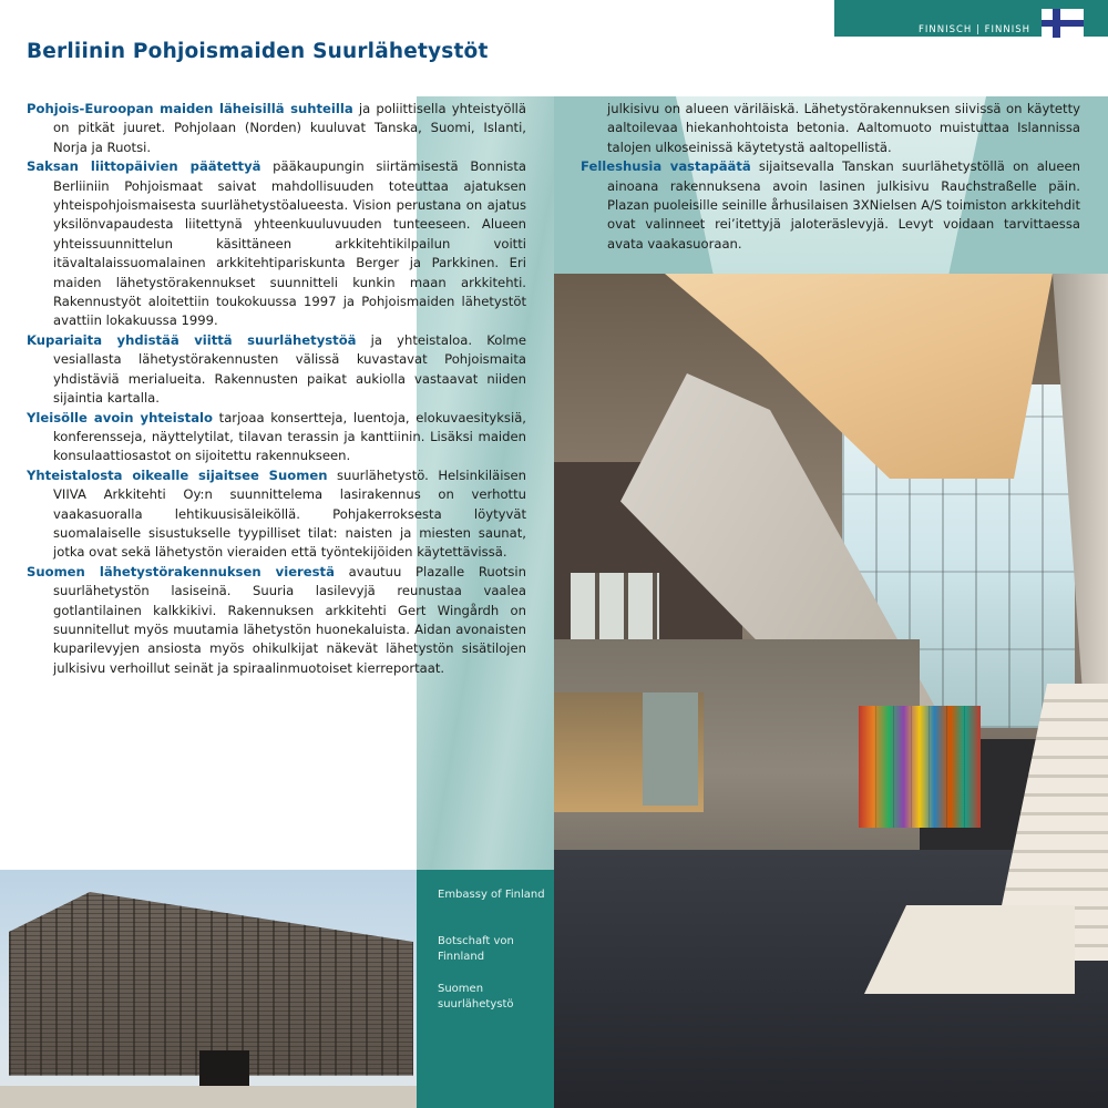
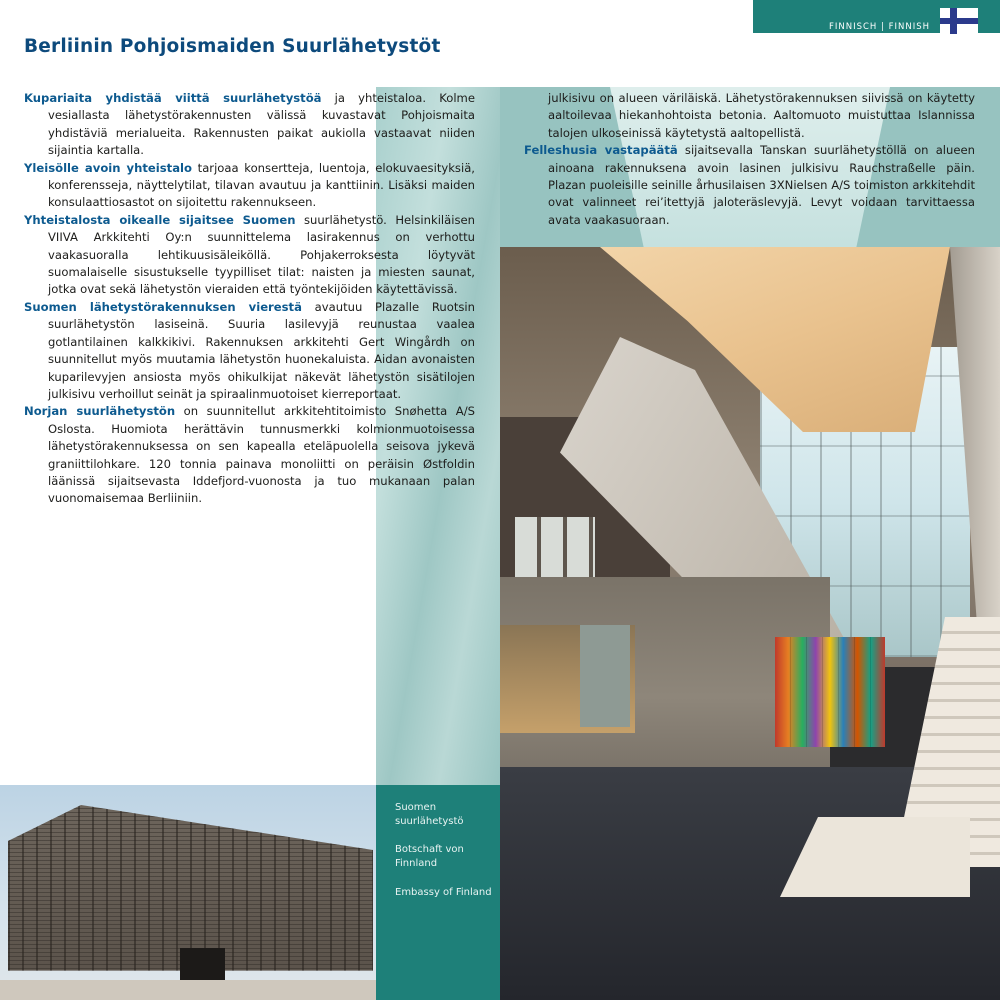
  FINNISCH | FINNISH
  Berliinin Pohjoismaiden Suurlähetystöt
- Pohjois-Euroopan maiden läheisillä suhteilla ja poliittisella yhteistyöllä on pitkät juuret. Pohjolaan (Norden) kuuluvat Tanska, Suomi, Islanti, Norja ja Ruotsi.
- Saksan liittopäivien päätettyä pääkaupungin siirtämisestä Bonnista Berliiniin Pohjoismaat saivat mahdollisuuden toteuttaa ajatuksen yhteispohjoismai­sesta suurlähetystöalueesta. Vision perustana on ajatus yksilönvapaudesta liitettynä yhteenkuuluvuuden tunteeseen. Alueen yhteissuunnittelun käsit­täneen arkkitehtikilpailun voitti itävaltalaissuomalainen arkkitehtipariskunta Berger ja Parkkinen. Eri maiden lähetystörakennukset suunnitteli kunkin maan arkkitehti. Rakennustyöt aloitettiin toukokuussa 1997 ja Pohjoismaiden lähetystöt avattiin lokakuussa 1999.
  Kupariaita yhdistää viittä suurlähetystöä ja yhteistaloa. Kolme vesiallasta lähetystörakennusten välissä kuvastavat Pohjoismaita yhdistäviä merialueita. Rakennusten paikat aukiolla vastaavat niiden sijaintia kartalla.
- Yleisölle avoin yhteistalo tarjoaa konsertteja, luentoja, elokuvaesityksiä, konferensseja, näyttelytilat, tilavan terassin ja kanttiinin. Lisäksi maiden konsulaattiosastot on sijoitettu rakennukseen.
+ Yleisölle avoin yhteistalo tarjoaa konsertteja, luentoja, elokuvaesityksiä, konferensseja, näyttelytilat, tilavan avautuu ja kanttiinin. Lisäksi maiden konsulaattiosastot on sijoitettu rakennukseen.
  Yhteistalosta oikealle sijaitsee Suomen suurlähetystö. Helsinkiläisen VIIVA Arkkitehti Oy:n suunnittelema lasirakennus on verhottu vaakasuoralla lehtikuusisäleiköllä. Pohjakerroksesta löytyvät suomalaiselle sisustukselle tyypilliset tilat: naisten ja miesten saunat, jotka ovat sekä lähetystön vieraiden että työntekijöiden käytettävissä.
  Suomen lähetystörakennuksen vierestä avautuu Plazalle Ruotsin suurlähetystön lasiseinä. Suuria lasilevyjä reunustaa vaalea gotlantilainen kalkkikivi. Rakennuksen arkkitehti Gert Wingårdh on suunnitellut myös muutamia lähetystön huonekaluista. Aidan avonaisten kuparilevyjen ansiosta myös ohikulkijat näkevät lähetystön sisätilojen julkisivu verhoillut seinät ja spiraalinmuotoiset kierreportaat.
+ Norjan suurlähetystön on suunnitellut arkkitehtitoimisto Snøhetta A/S Oslosta. Huomiota herättävin tunnusmerkki kolmionmuotoisessa lähetystörakennuksessa on sen kapealla eteläpuolella seisova jykevä graniittilohkare. 120 tonnia painava monoliitti on peräisin Østfoldin läänissä sijaitsevasta Iddefjord-vuonosta ja tuo mukanaan palan vuonomaisemaa Berliiniin.
  julkisivu on alueen väriläiskä. Lähetystörakennuksen siivissä on käytetty aaltoilevaa hiekanhohtoista betonia. Aaltomuoto muistuttaa Islannissa talojen ulkoseinissä käytetystä aaltopellistä.
  Felleshusia vastapäätä sijaitsevalla Tanskan suurlähetystöllä on alueen ainoana rakennuksena avoin lasinen julkisivu Rauchstraßelle päin. Plazan puoleisille seinille århusilaisen 3XNielsen A/S toimiston arkkitehdit ovat valinneet rei’itettyjä jaloteräslevyjä. Levyt voidaan tarvittaessa avata vaakasuoraan.
- Embassy of Finland
+ Suomen suurlähetystö
  Botschaft von Finnland
- Suomen suurlähetystö
+ Embassy of Finland
